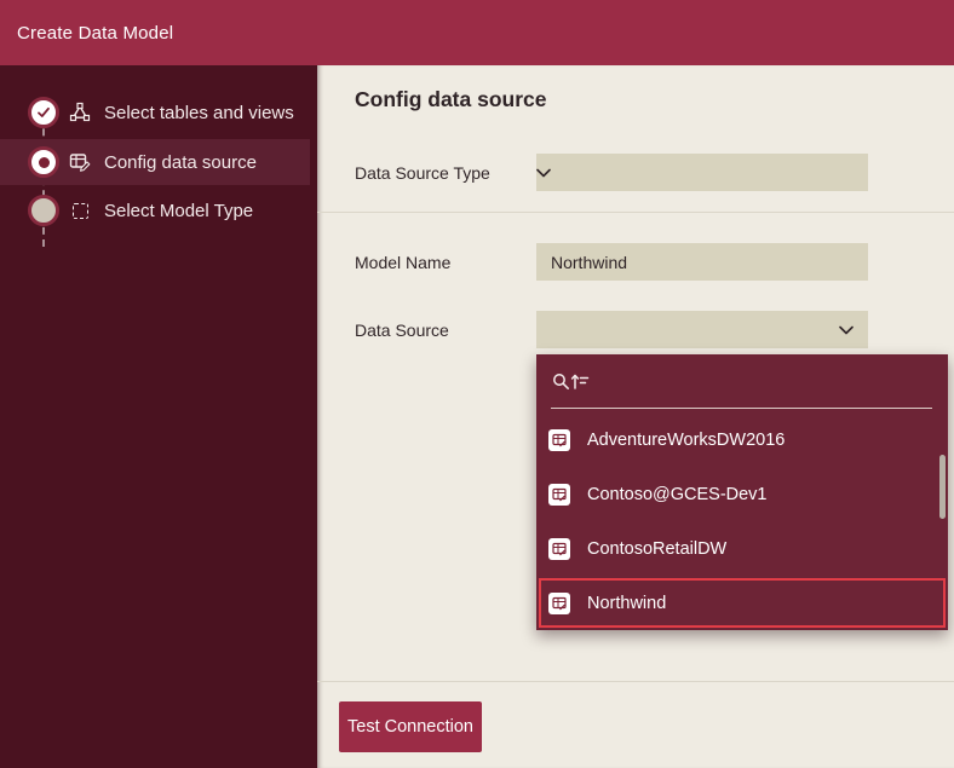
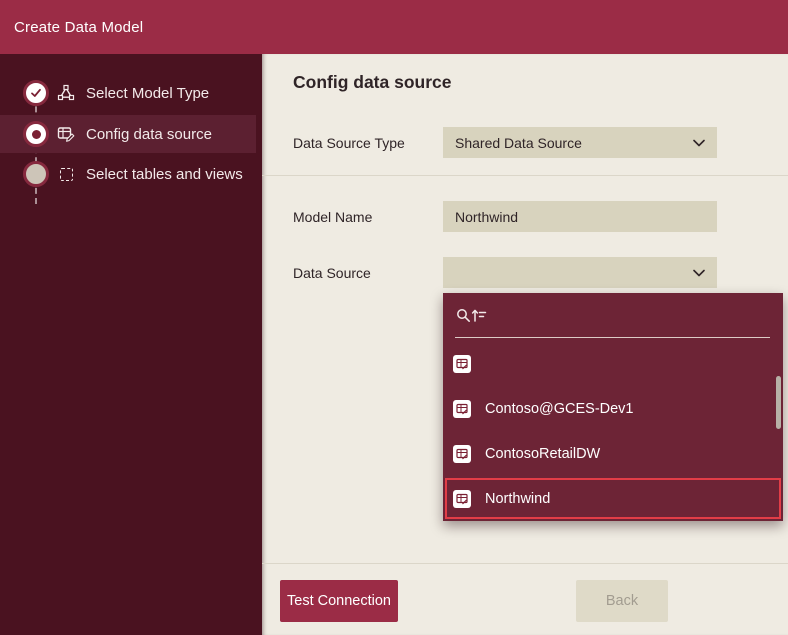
  Create Data Model
- Select tables and views
+ Select Model Type
  Config data source
- Select Model Type
+ Select tables and views
  Config data source
  Data Source Type
+ Shared Data Source
  Model Name
  Northwind
  Data Source
- AdventureWorksDW2016
  Contoso@GCES-Dev1
  ContosoRetailDW
  Northwind
  Test Connection
+ Back
